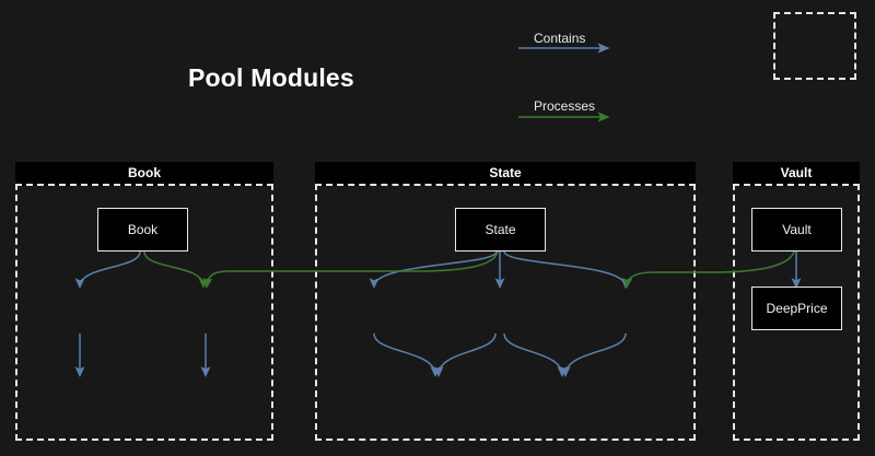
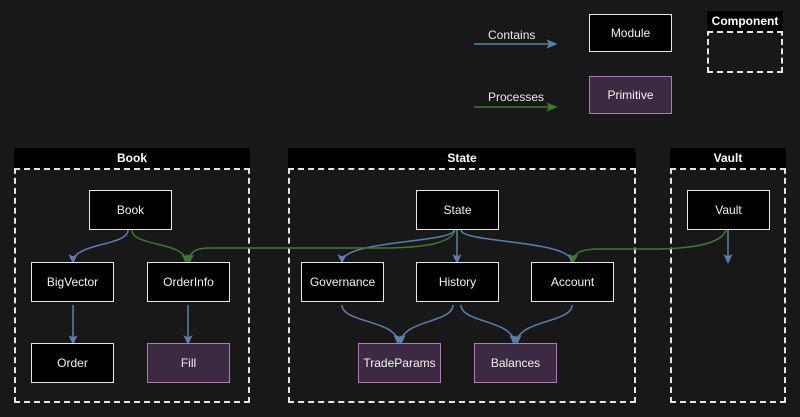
- Pool Modules
  Contains
  Processes
+ Module
+ Primitive
+ Component
  Book
  State
  Vault
  Book
+ BigVector
+ OrderInfo
+ Order
+ Fill
  State
+ Governance
+ History
+ Account
+ TradeParams
+ Balances
  Vault
- DeepPrice
